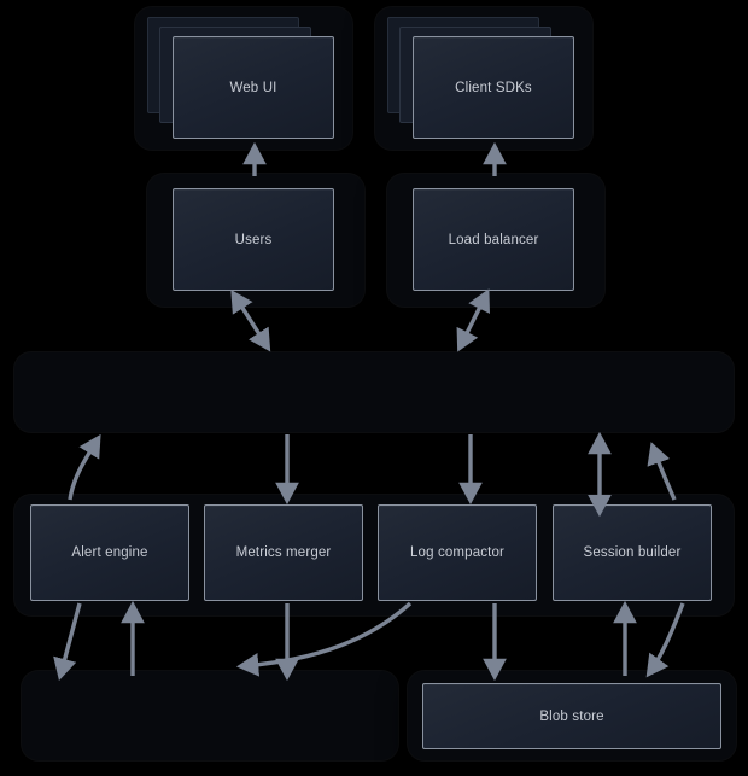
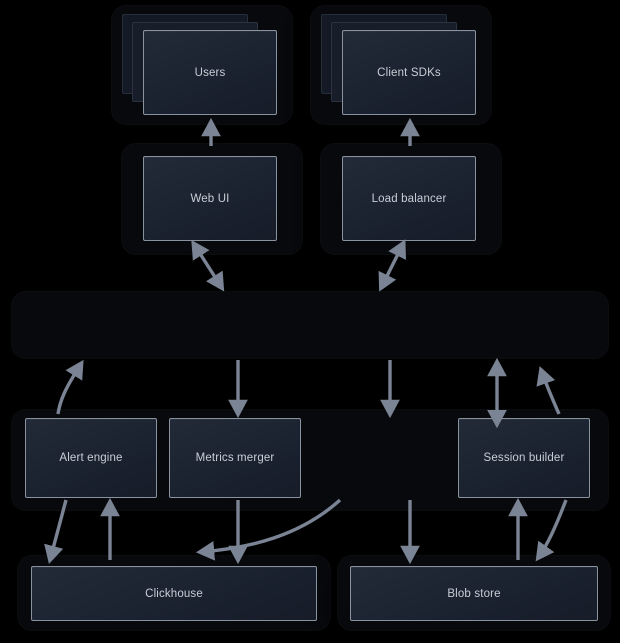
- Web UI
+ Users
  Client SDKs
- Users
+ Web UI
  Load balancer
  Alert engine
  Metrics merger
- Log compactor
  Session builder
+ Clickhouse
  Blob store
